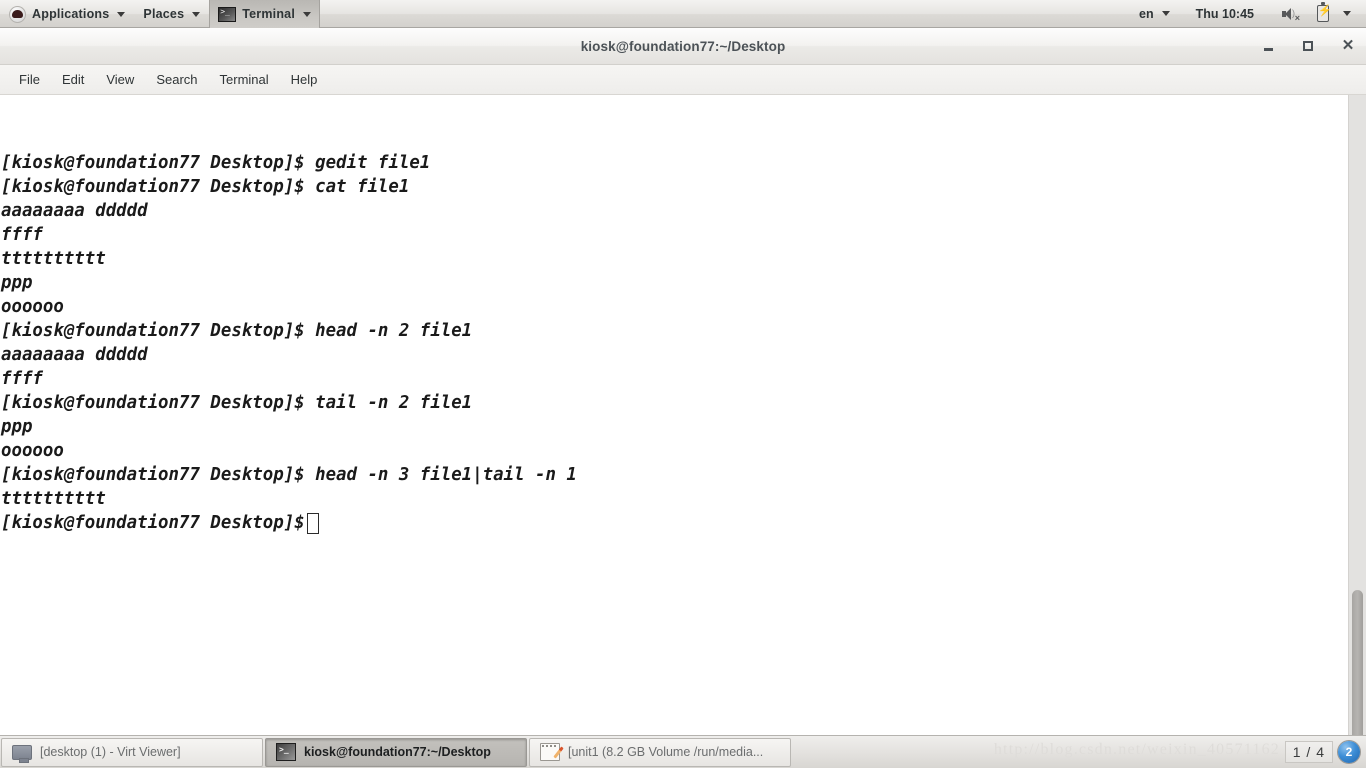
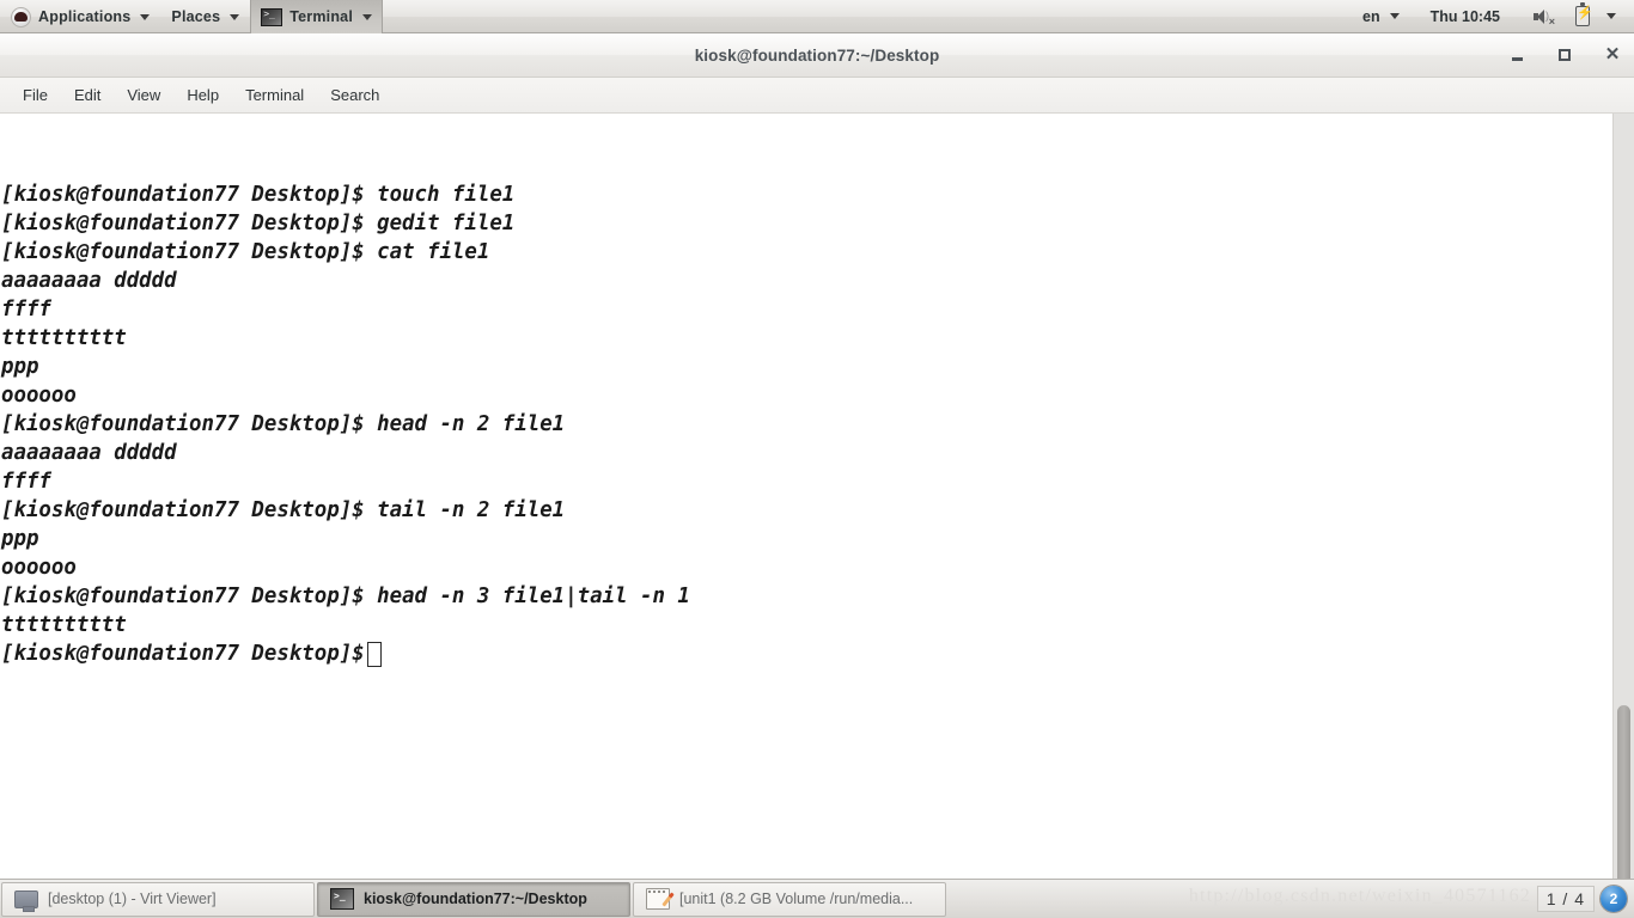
  Applications
  Places
  Terminal
  en
  Thu 10:45
  )
  ×
  kiosk@foundation77:~/Desktop
  ✕
  File
  Edit
  View
- Search
+ Help
  Terminal
- Help
+ Search
+ [kiosk@foundation77 Desktop]$ touch file1
  [kiosk@foundation77 Desktop]$ gedit file1
  [kiosk@foundation77 Desktop]$ cat file1
  aaaaaaaa ddddd
  ffff
  tttttttttt
  ppp
  oooooo
  [kiosk@foundation77 Desktop]$ head -n 2 file1
  aaaaaaaa ddddd
  ffff
  [kiosk@foundation77 Desktop]$ tail -n 2 file1
  ppp
  oooooo
  [kiosk@foundation77 Desktop]$ head -n 3 file1|tail -n 1
  tttttttttt
  [kiosk@foundation77 Desktop]$
  [desktop (1) - Virt Viewer]
  kiosk@foundation77:~/Desktop
  [unit1 (8.2 GB Volume /run/media...
  1 / 4
  2
